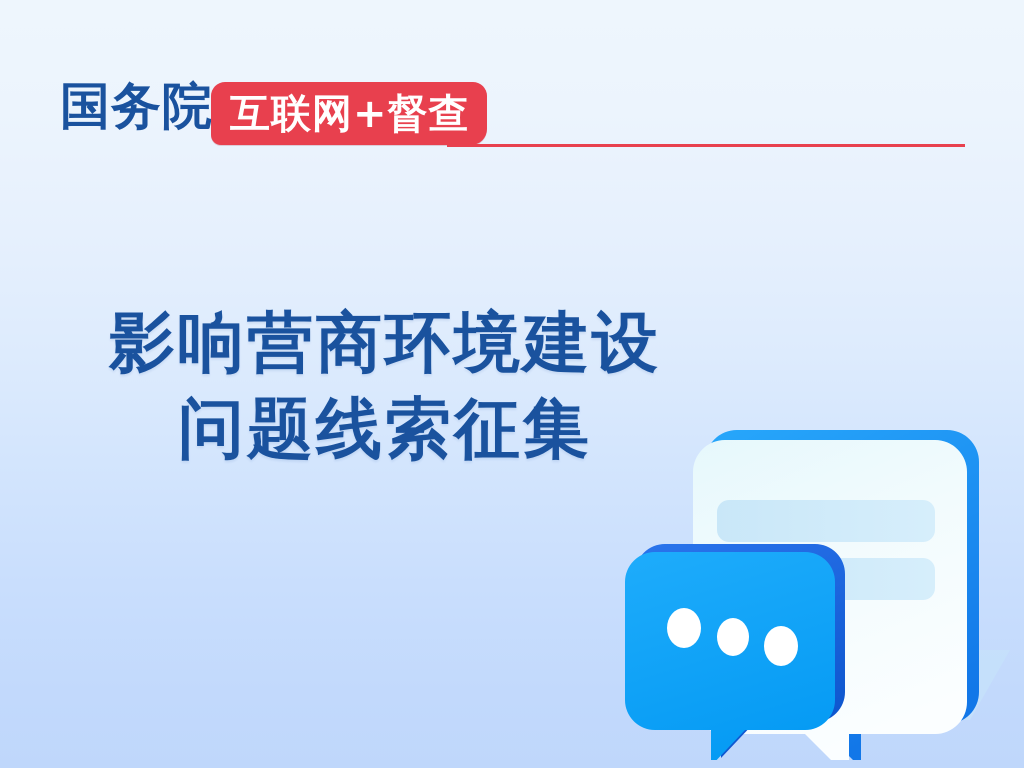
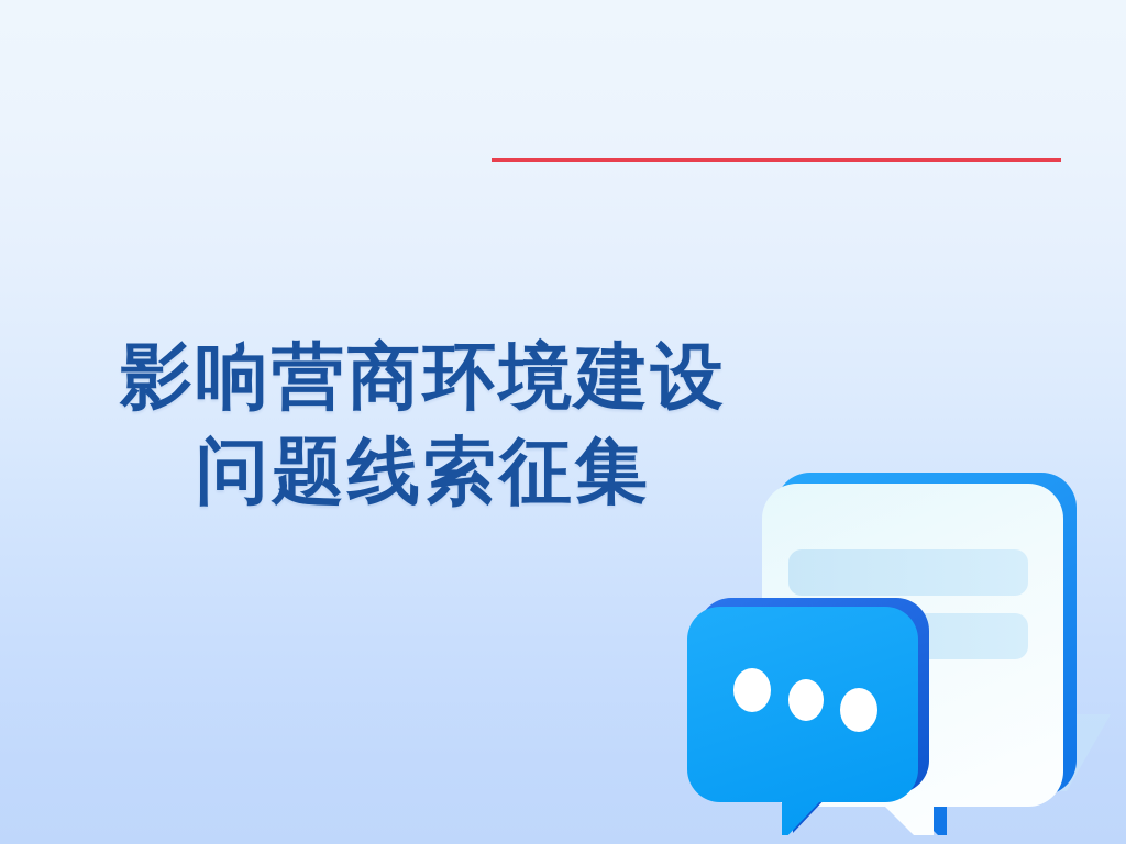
- 国务院
- 互联网+督查
  影响营商环境建设
  问题线索征集
